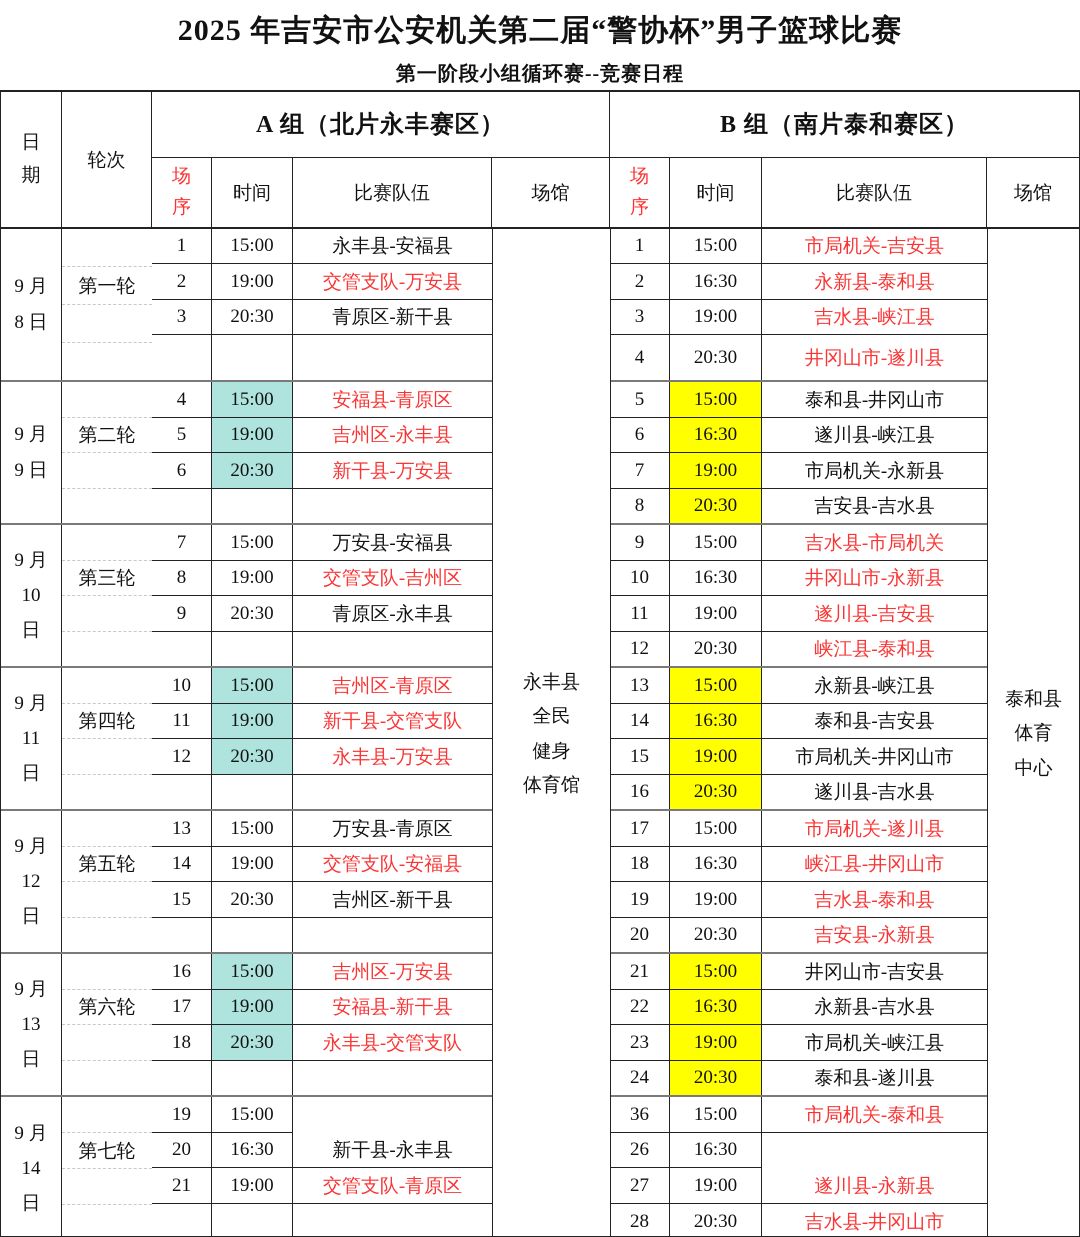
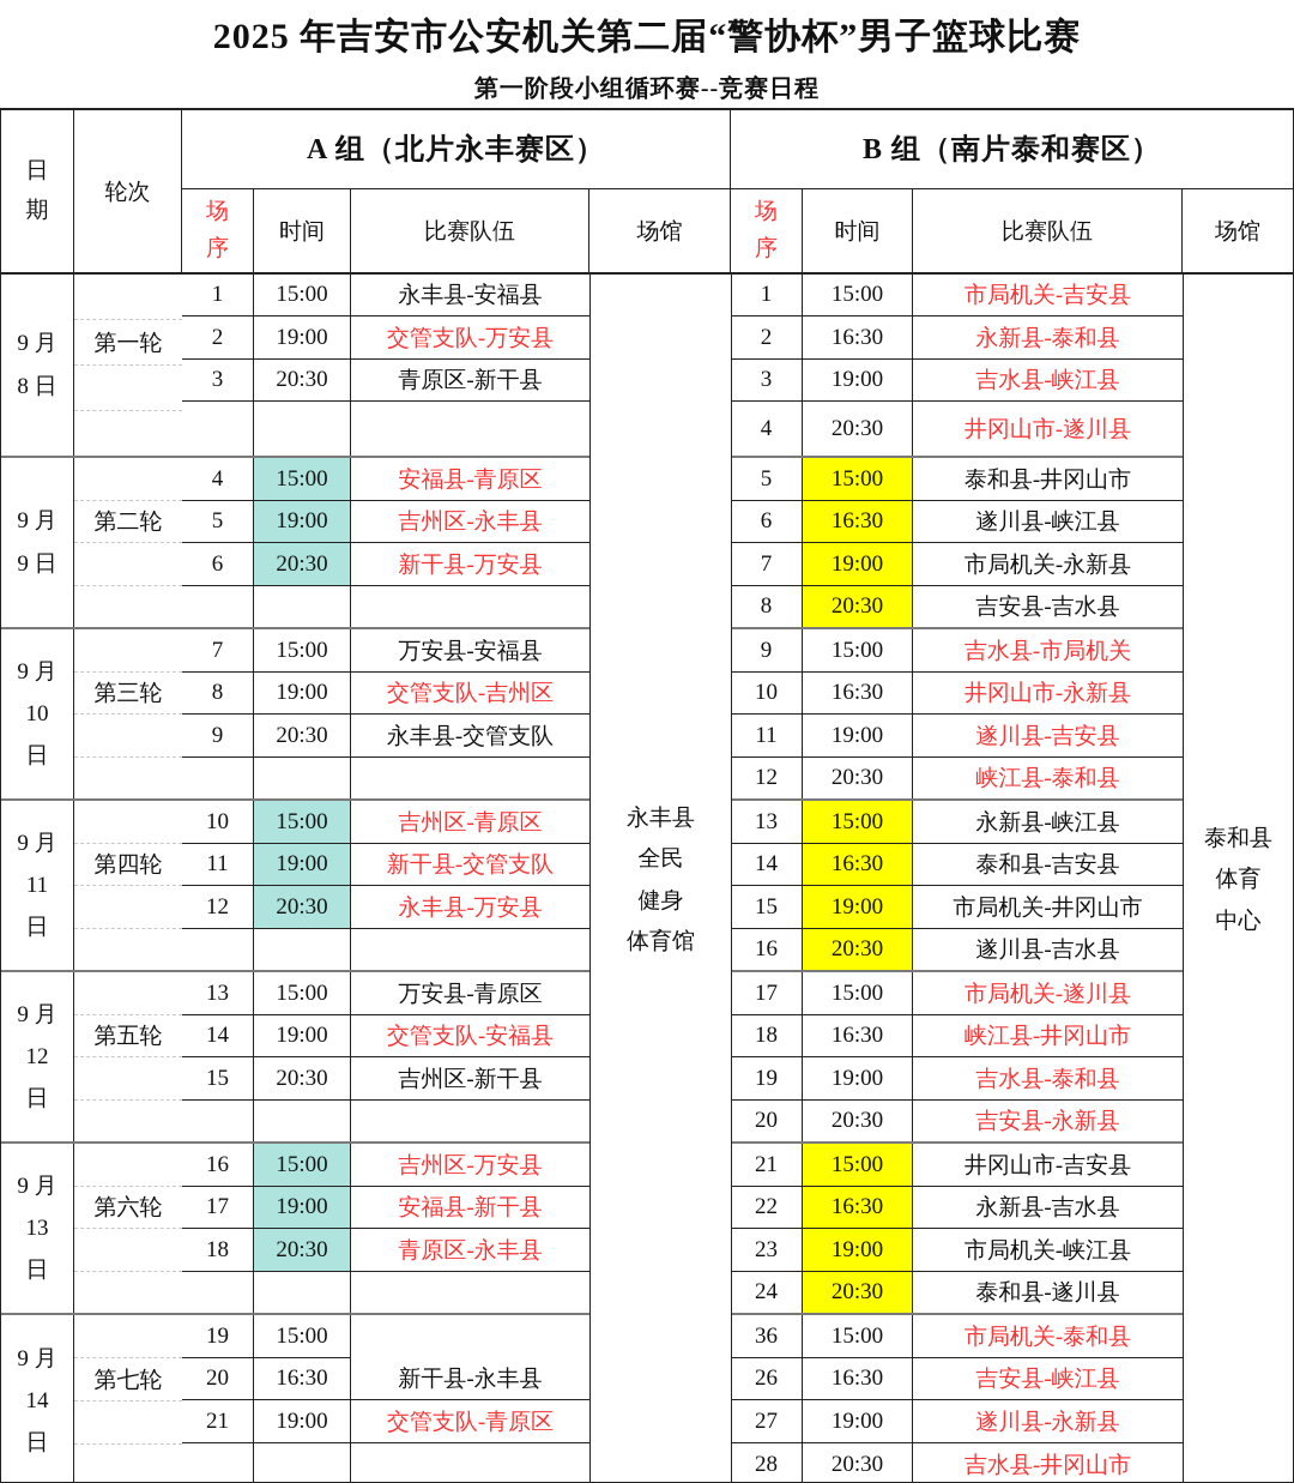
  2025 年吉安市公安机关第二届“警协杯”男子篮球比赛
  第一阶段小组循环赛--竞赛日程
  日
  期
  轮次
  A 组（北片永丰赛区）
  B 组（南片泰和赛区）
  场
  序
  时间
  比赛队伍
  场馆
  场
  序
  时间
  比赛队伍
  场馆
  9 月
  8 日
  第一轮
  1
  15:00
  永丰县-安福县
  2
  19:00
  交管支队-万安县
  3
  20:30
  青原区-新干县
  1
  15:00
  市局机关-吉安县
  2
  16:30
  永新县-泰和县
  3
  19:00
  吉水县-峡江县
  4
  20:30
  井冈山市-遂川县
  9 月
  9 日
  第二轮
  4
  15:00
  安福县-青原区
  5
  19:00
  吉州区-永丰县
  6
  20:30
  新干县-万安县
  5
  15:00
  泰和县-井冈山市
  6
  16:30
  遂川县-峡江县
  7
  19:00
  市局机关-永新县
  8
  20:30
  吉安县-吉水县
  9 月
  10
  日
  第三轮
  7
  15:00
  万安县-安福县
  8
  19:00
  交管支队-吉州区
  9
  20:30
- 青原区-永丰县
+ 永丰县-交管支队
  9
  15:00
  吉水县-市局机关
  10
  16:30
  井冈山市-永新县
  11
  19:00
  遂川县-吉安县
  12
  20:30
  峡江县-泰和县
  9 月
  11
  日
  第四轮
  10
  15:00
  吉州区-青原区
  11
  19:00
  新干县-交管支队
  12
  20:30
  永丰县-万安县
  13
  15:00
  永新县-峡江县
  14
  16:30
  泰和县-吉安县
  15
  19:00
  市局机关-井冈山市
  16
  20:30
  遂川县-吉水县
  9 月
  12
  日
  第五轮
  13
  15:00
  万安县-青原区
  14
  19:00
  交管支队-安福县
  15
  20:30
  吉州区-新干县
  17
  15:00
  市局机关-遂川县
  18
  16:30
  峡江县-井冈山市
  19
  19:00
  吉水县-泰和县
  20
  20:30
  吉安县-永新县
  9 月
  13
  日
  第六轮
  16
  15:00
  吉州区-万安县
  17
  19:00
  安福县-新干县
  18
  20:30
- 永丰县-交管支队
+ 青原区-永丰县
  21
  15:00
  井冈山市-吉安县
  22
  16:30
  永新县-吉水县
  23
  19:00
  市局机关-峡江县
  24
  20:30
  泰和县-遂川县
  9 月
  14
  日
  第七轮
  19
  15:00
  20
  16:30
  新干县-永丰县
  21
  19:00
  交管支队-青原区
  36
  15:00
  市局机关-泰和县
  26
  16:30
+ 吉安县-峡江县
  27
  19:00
  遂川县-永新县
  28
  20:30
  吉水县-井冈山市
  永丰县
  全民
  健身
  体育馆
  泰和县
  体育
  中心
